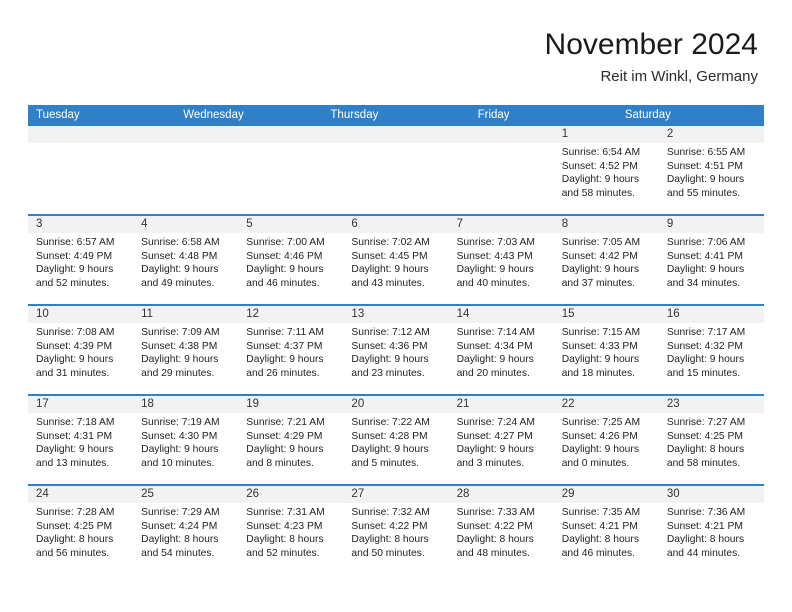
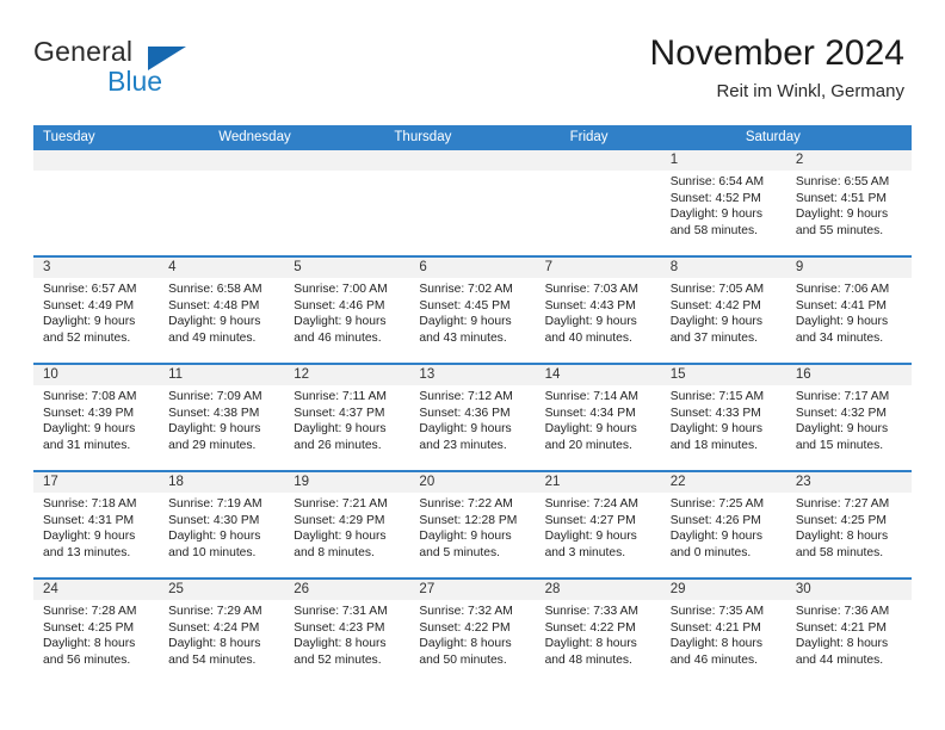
+ General
+ Blue
  November 2024
  Reit im Winkl, Germany
  Tuesday
  Wednesday
  Thursday
  Friday
  Saturday
  1
  Sunrise: 6:54 AM
  Sunset: 4:52 PM
  Daylight: 9 hours
  and 58 minutes.
  2
  Sunrise: 6:55 AM
  Sunset: 4:51 PM
  Daylight: 9 hours
  and 55 minutes.
  3
  Sunrise: 6:57 AM
  Sunset: 4:49 PM
  Daylight: 9 hours
  and 52 minutes.
  4
  Sunrise: 6:58 AM
  Sunset: 4:48 PM
  Daylight: 9 hours
  and 49 minutes.
  5
  Sunrise: 7:00 AM
  Sunset: 4:46 PM
  Daylight: 9 hours
  and 46 minutes.
  6
  Sunrise: 7:02 AM
  Sunset: 4:45 PM
  Daylight: 9 hours
  and 43 minutes.
  7
  Sunrise: 7:03 AM
  Sunset: 4:43 PM
  Daylight: 9 hours
  and 40 minutes.
  8
  Sunrise: 7:05 AM
  Sunset: 4:42 PM
  Daylight: 9 hours
  and 37 minutes.
  9
  Sunrise: 7:06 AM
  Sunset: 4:41 PM
  Daylight: 9 hours
  and 34 minutes.
  10
  Sunrise: 7:08 AM
  Sunset: 4:39 PM
  Daylight: 9 hours
  and 31 minutes.
  11
  Sunrise: 7:09 AM
  Sunset: 4:38 PM
  Daylight: 9 hours
  and 29 minutes.
  12
  Sunrise: 7:11 AM
  Sunset: 4:37 PM
  Daylight: 9 hours
  and 26 minutes.
  13
  Sunrise: 7:12 AM
  Sunset: 4:36 PM
  Daylight: 9 hours
  and 23 minutes.
  14
  Sunrise: 7:14 AM
  Sunset: 4:34 PM
  Daylight: 9 hours
  and 20 minutes.
  15
  Sunrise: 7:15 AM
  Sunset: 4:33 PM
  Daylight: 9 hours
  and 18 minutes.
  16
  Sunrise: 7:17 AM
  Sunset: 4:32 PM
  Daylight: 9 hours
  and 15 minutes.
  17
  Sunrise: 7:18 AM
  Sunset: 4:31 PM
  Daylight: 9 hours
  and 13 minutes.
  18
  Sunrise: 7:19 AM
  Sunset: 4:30 PM
  Daylight: 9 hours
  and 10 minutes.
  19
  Sunrise: 7:21 AM
  Sunset: 4:29 PM
  Daylight: 9 hours
  and 8 minutes.
  20
  Sunrise: 7:22 AM
- Sunset: 4:28 PM
+ Sunset: 12:28 PM
  Daylight: 9 hours
  and 5 minutes.
  21
  Sunrise: 7:24 AM
  Sunset: 4:27 PM
  Daylight: 9 hours
  and 3 minutes.
  22
  Sunrise: 7:25 AM
  Sunset: 4:26 PM
  Daylight: 9 hours
  and 0 minutes.
  23
  Sunrise: 7:27 AM
  Sunset: 4:25 PM
  Daylight: 8 hours
  and 58 minutes.
  24
  Sunrise: 7:28 AM
  Sunset: 4:25 PM
  Daylight: 8 hours
  and 56 minutes.
  25
  Sunrise: 7:29 AM
  Sunset: 4:24 PM
  Daylight: 8 hours
  and 54 minutes.
  26
  Sunrise: 7:31 AM
  Sunset: 4:23 PM
  Daylight: 8 hours
  and 52 minutes.
  27
  Sunrise: 7:32 AM
  Sunset: 4:22 PM
  Daylight: 8 hours
  and 50 minutes.
  28
  Sunrise: 7:33 AM
  Sunset: 4:22 PM
  Daylight: 8 hours
  and 48 minutes.
  29
  Sunrise: 7:35 AM
  Sunset: 4:21 PM
  Daylight: 8 hours
  and 46 minutes.
  30
  Sunrise: 7:36 AM
  Sunset: 4:21 PM
  Daylight: 8 hours
  and 44 minutes.
